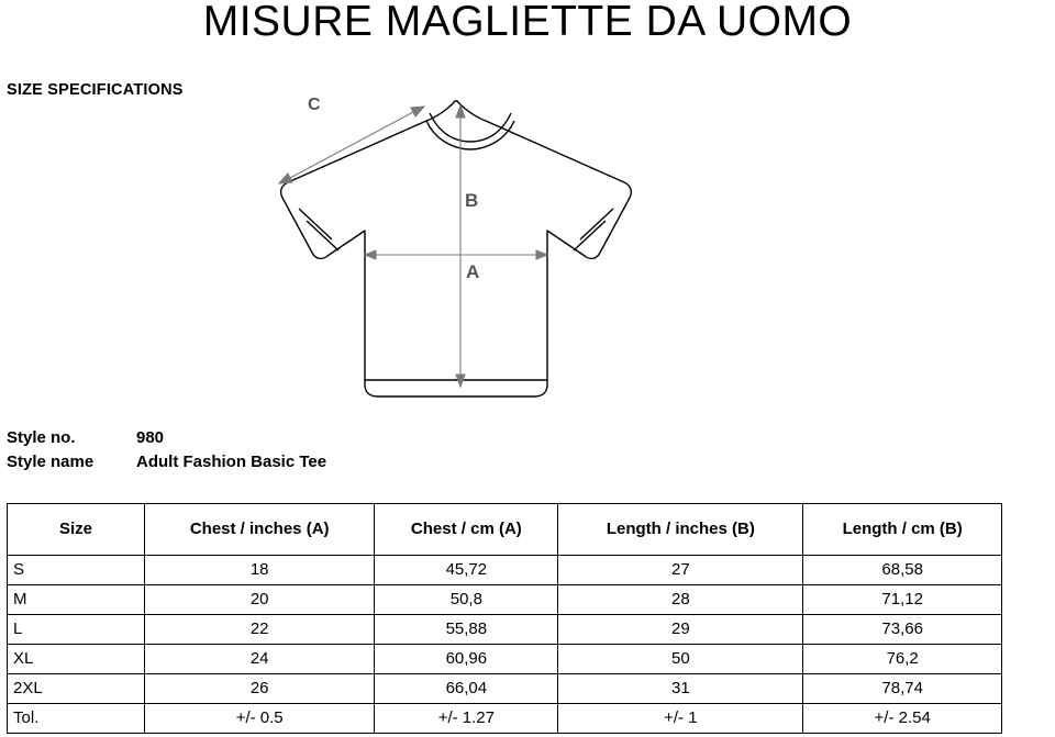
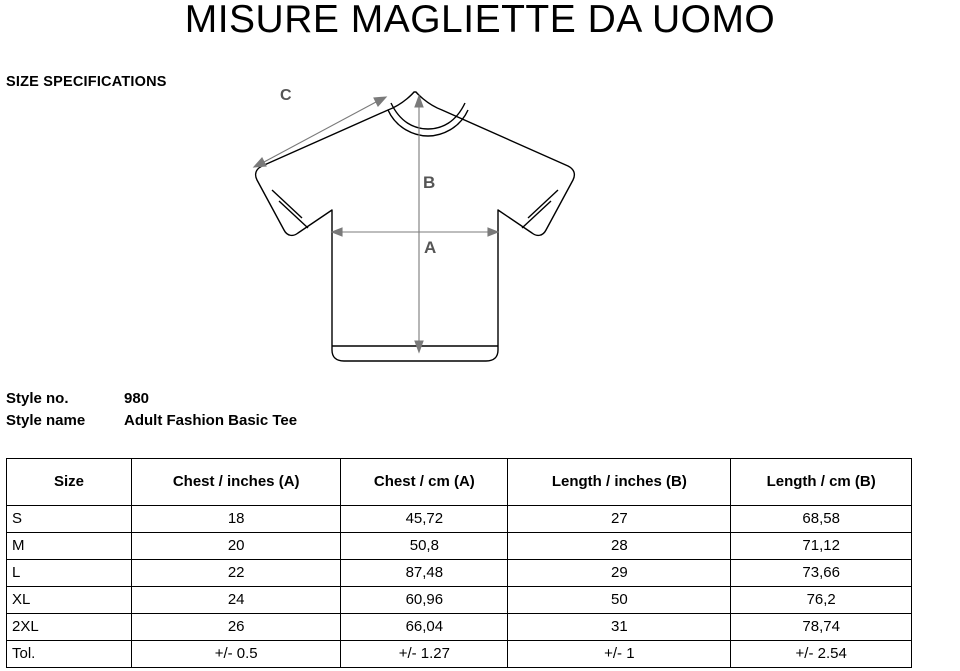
  MISURE MAGLIETTE DA UOMO
  SIZE SPECIFICATIONS
  B
  A
  C
  Style no.
  980
  Style name
  Adult Fashion Basic Tee
  Size	Chest / inches (A)	Chest / cm (A)	Length / inches (B)	Length / cm (B)
  S	18	45,72	27	68,58
  M	20	50,8	28	71,12
- L	22	55,88	29	73,66
+ L	22	87,48	29	73,66
  XL	24	60,96	50	76,2
  2XL	26	66,04	31	78,74
  Tol.	+/- 0.5	+/- 1.27	+/- 1	+/- 2.54
